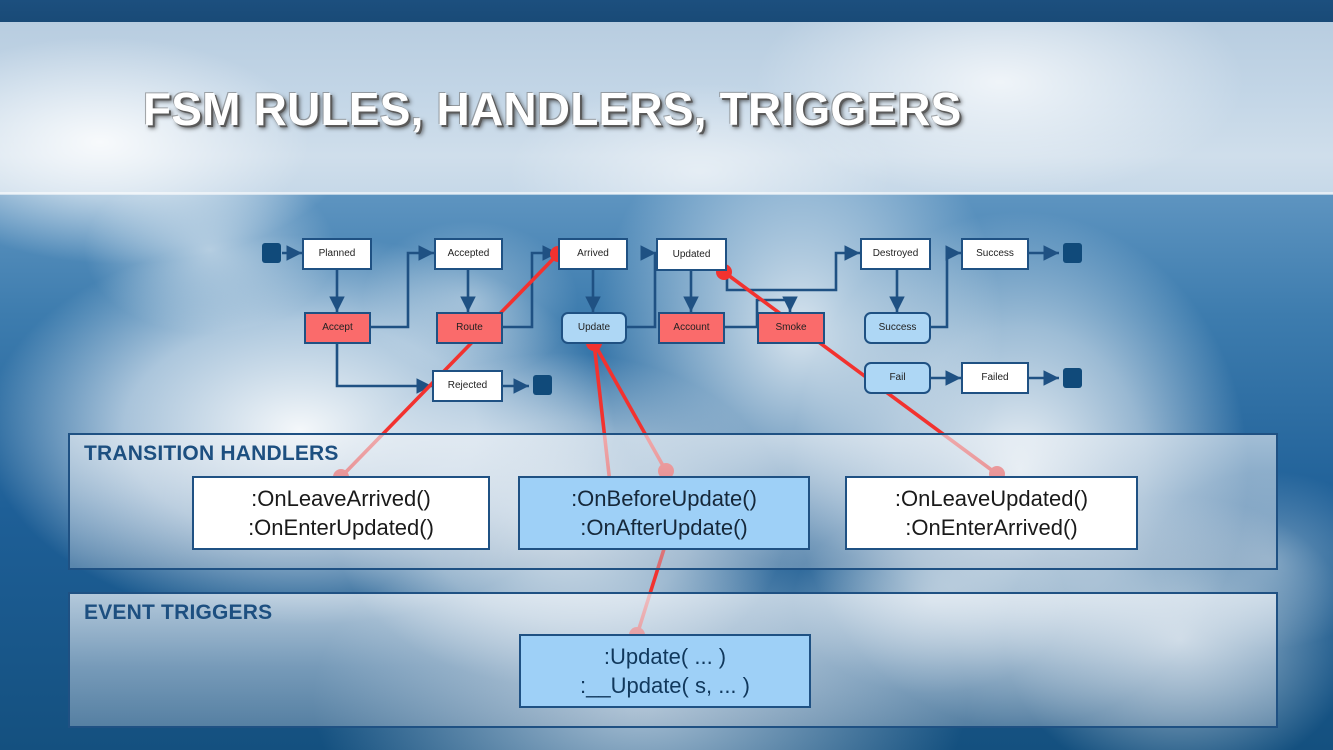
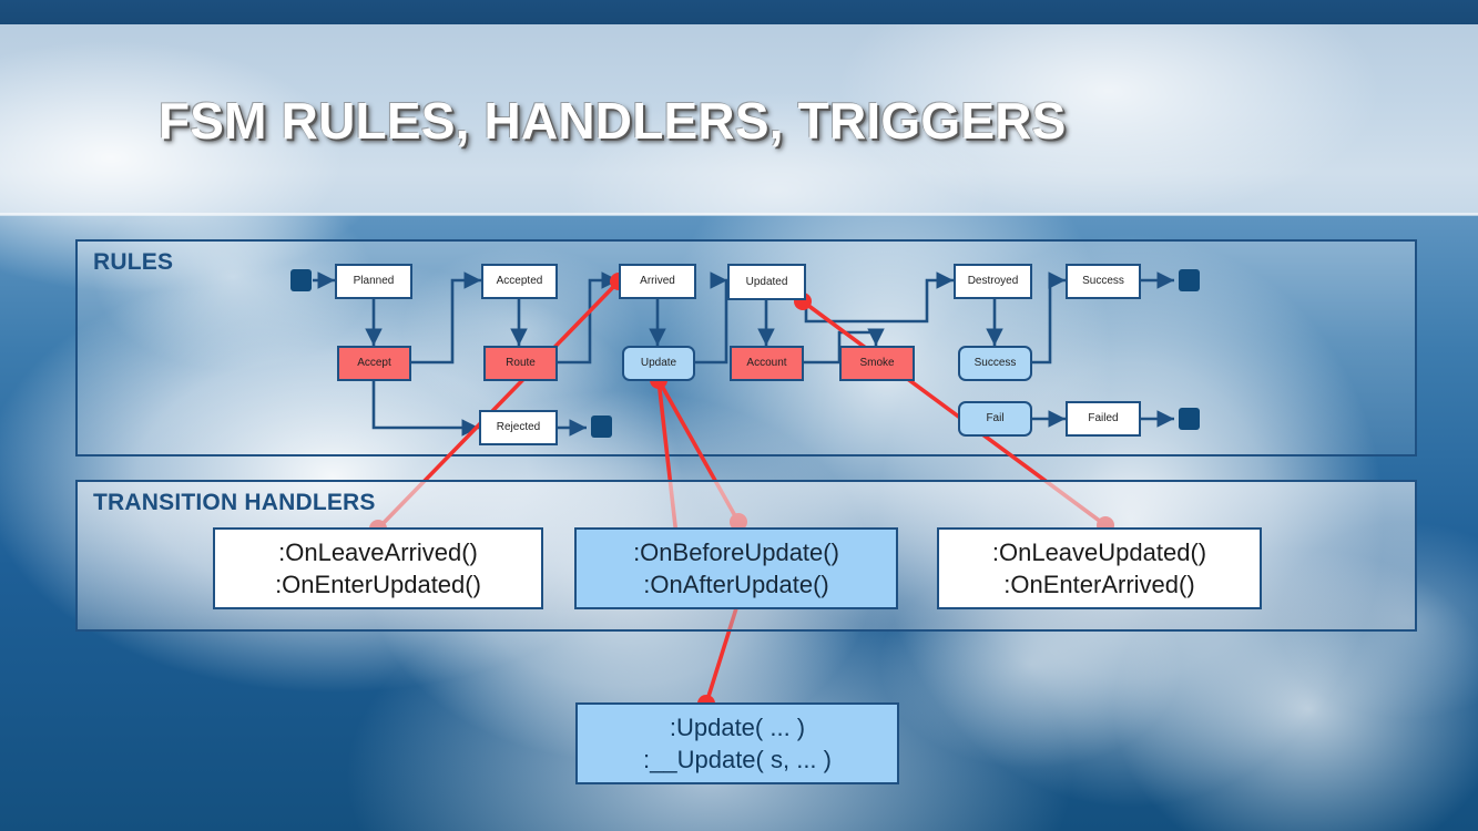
  FSM RULES, HANDLERS, TRIGGERS
+ RULES
  Planned
  Accepted
  Arrived
  Updated
  Destroyed
  Success
  Accept
  Route
  Update
  Account
  Smoke
  Success
  Rejected
  Fail
  Failed
  TRANSITION HANDLERS
  :OnLeaveArrived()
  :OnEnterUpdated()
  :OnBeforeUpdate()
  :OnAfterUpdate()
  :OnLeaveUpdated()
  :OnEnterArrived()
- EVENT TRIGGERS
  :Update( ... )
  :__Update( s, ... )
